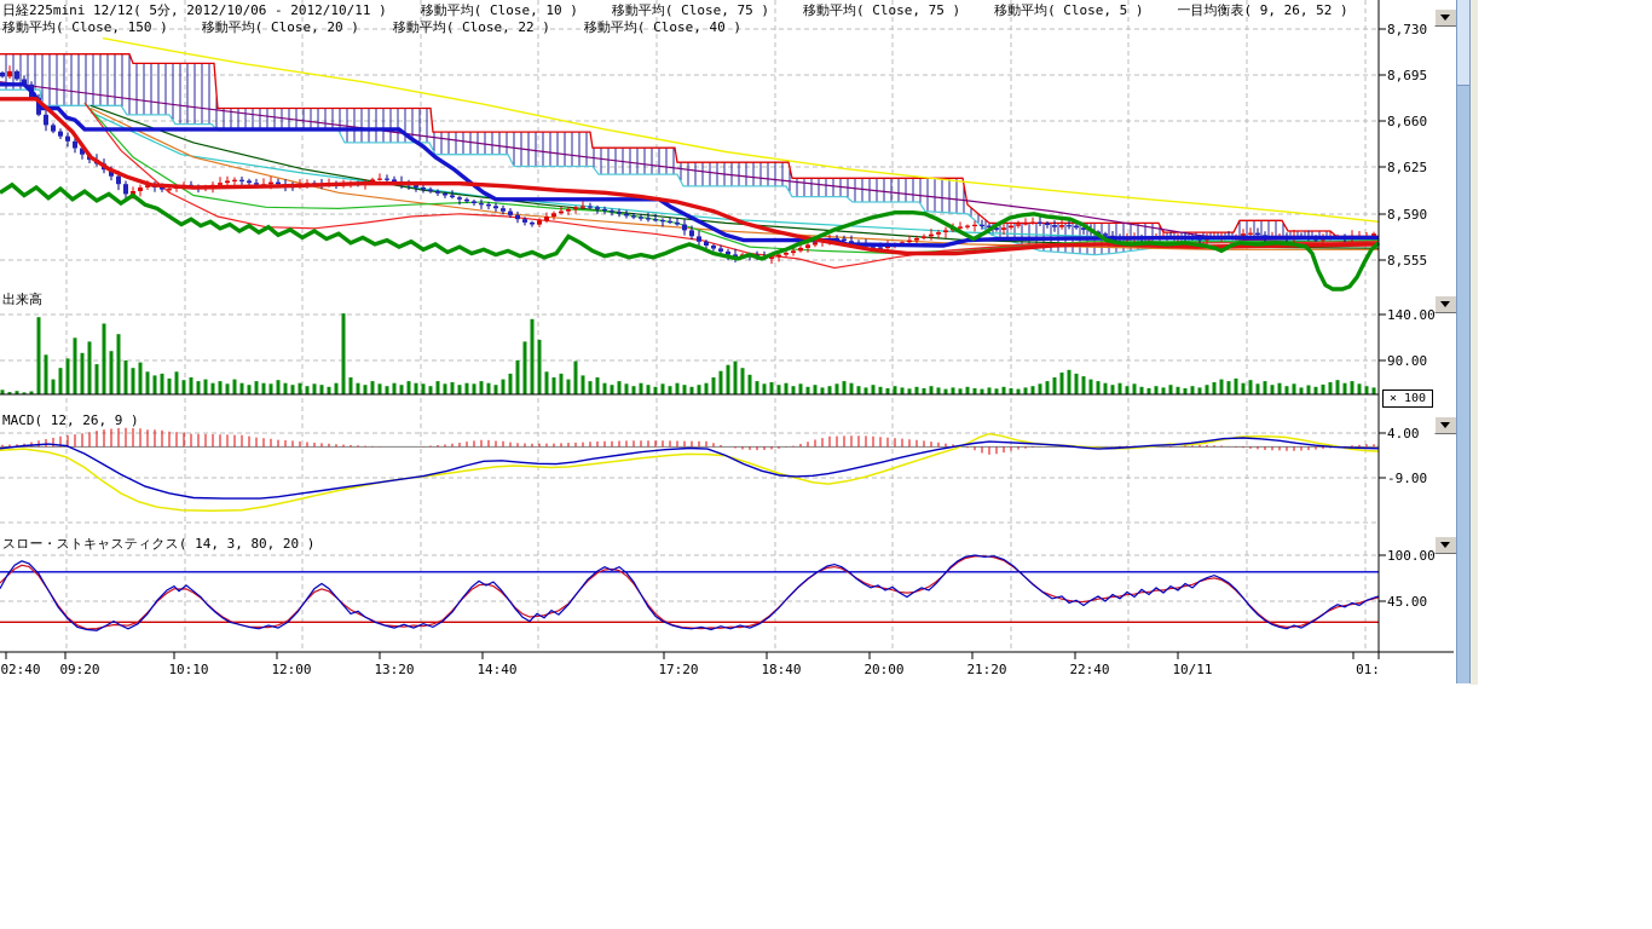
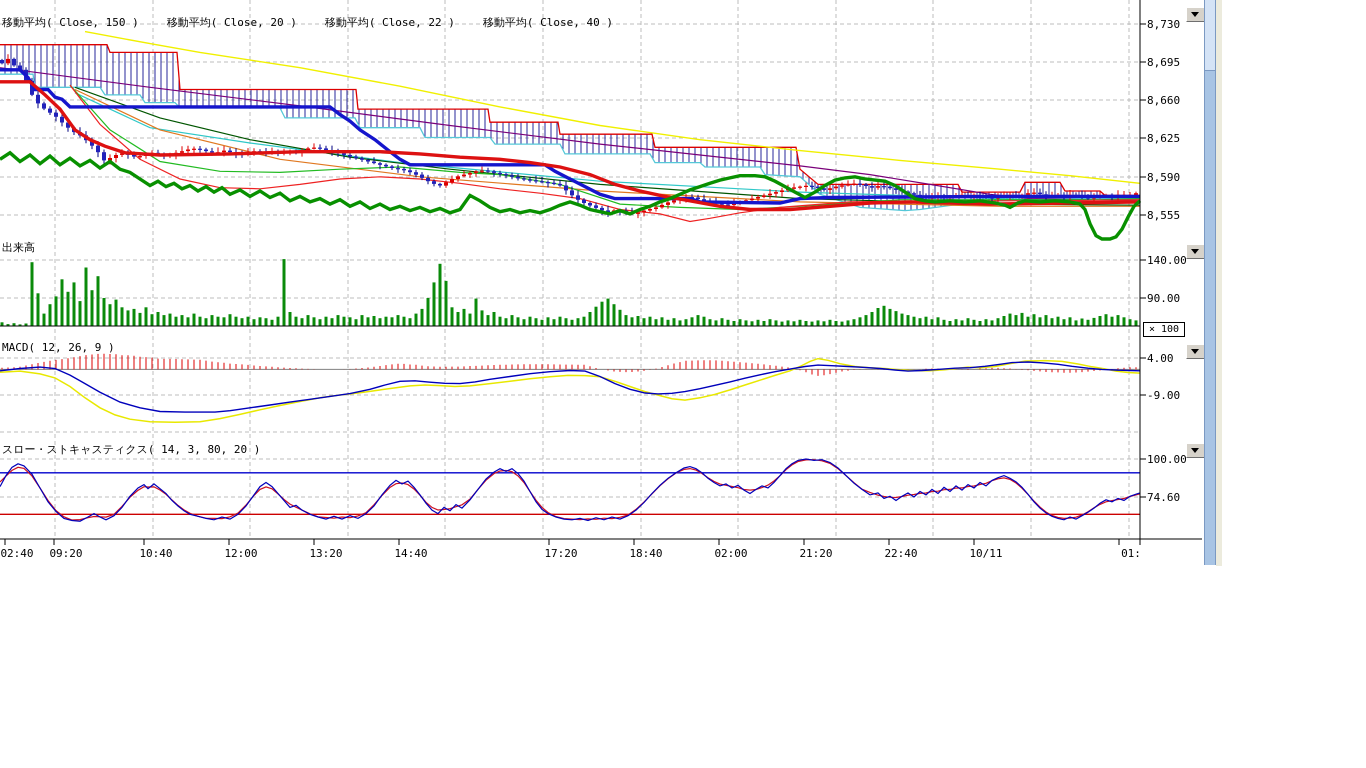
- 日経225mini 12/12( 5分, 2012/10/06 - 2012/10/11 ) 移動平均( Close, 10 ) 移動平均( Close, 75 ) 移動平均( Close, 75 ) 移動平均( Close, 5 ) 一目均衡表( 9, 26, 52 )
  移動平均( Close, 150 ) 移動平均( Close, 20 ) 移動平均( Close, 22 ) 移動平均( Close, 40 )
  出来高
  MACD( 12, 26, 9 )
  スロー・ストキャスティクス( 14, 3, 80, 20 )
  × 100
  02:40
  09:20
- 10:10
+ 10:40
  12:00
  13:20
  14:40
  17:20
  18:40
- 20:00
+ 02:00
  21:20
  22:40
  10/11
  01:
  8,730
  8,695
  8,660
  8,625
  8,590
  8,555
  140.00
  90.00
  4.00
  -9.00
  100.00
- 45.00
+ 74.60
